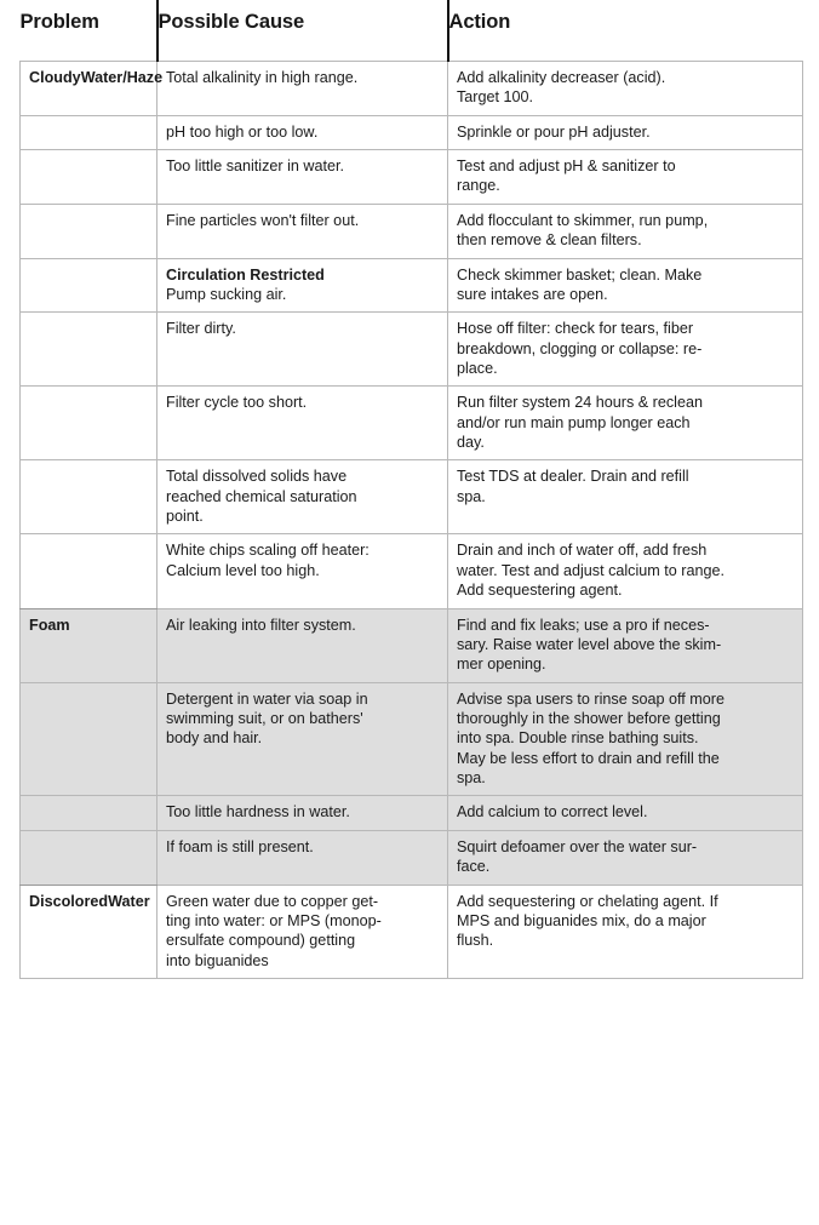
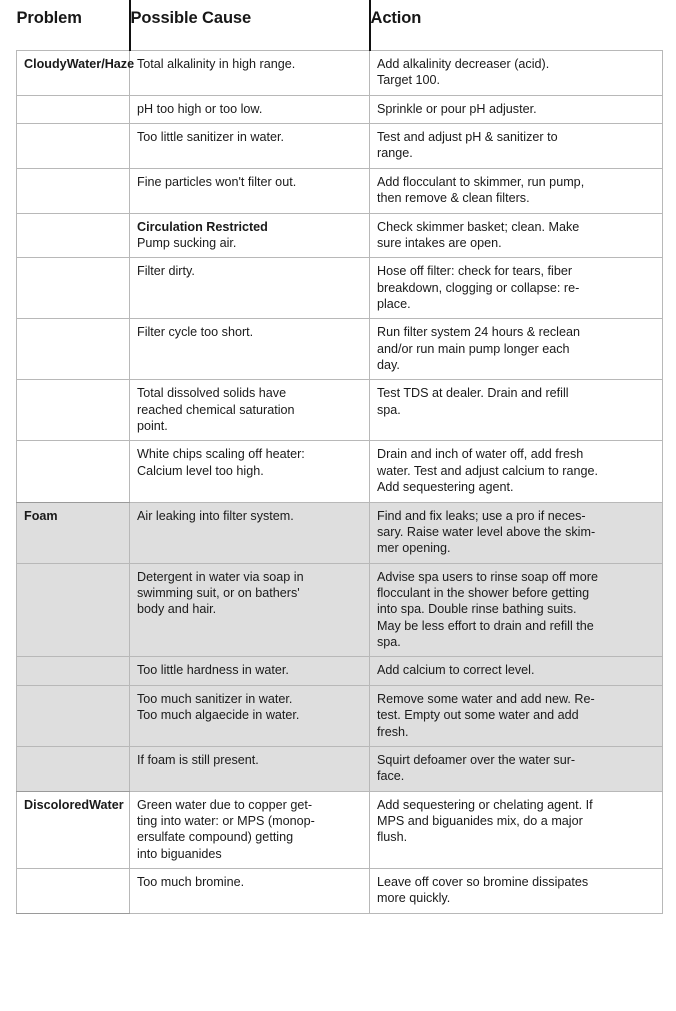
  Problem	Possible Cause	Action
  CloudyWater/Haze	Total alkalinity in high range.	Add alkalinity decreaser (acid).Target 100.
  	pH too high or too low.	Sprinkle or pour pH adjuster.
  	Too little sanitizer in water.	Test and adjust pH & sanitizer torange.
  	Fine particles won't filter out.	Add flocculant to skimmer, run pump,then remove & clean filters.
  	Circulation RestrictedPump sucking air.	Check skimmer basket; clean. Makesure intakes are open.
  	Filter dirty.	Hose off filter: check for tears, fiberbreakdown, clogging or collapse: re-place.
  	Filter cycle too short.	Run filter system 24 hours & recleanand/or run main pump longer eachday.
  	Total dissolved solids havereached chemical saturationpoint.	Test TDS at dealer. Drain and refillspa.
  	White chips scaling off heater:Calcium level too high.	Drain and inch of water off, add freshwater. Test and adjust calcium to range.Add sequestering agent.
  Foam	Air leaking into filter system.	Find and fix leaks; use a pro if neces-sary. Raise water level above the skim-mer opening.
- 	Detergent in water via soap inswimming suit, or on bathers'body and hair.	Advise spa users to rinse soap off morethoroughly in the shower before gettinginto spa. Double rinse bathing suits.May be less effort to drain and refill thespa.
+ 	Detergent in water via soap inswimming suit, or on bathers'body and hair.	Advise spa users to rinse soap off moreflocculant in the shower before gettinginto spa. Double rinse bathing suits.May be less effort to drain and refill thespa.
  	Too little hardness in water.	Add calcium to correct level.
+ 	Too much sanitizer in water.Too much algaecide in water.	Remove some water and add new. Re-test. Empty out some water and addfresh.
  	If foam is still present.	Squirt defoamer over the water sur-face.
  DiscoloredWater	Green water due to copper get-ting into water: or MPS (monop-ersulfate compound) gettinginto biguanides	Add sequestering or chelating agent. IfMPS and biguanides mix, do a majorflush.
+ 	Too much bromine.	Leave off cover so bromine dissipatesmore quickly.
